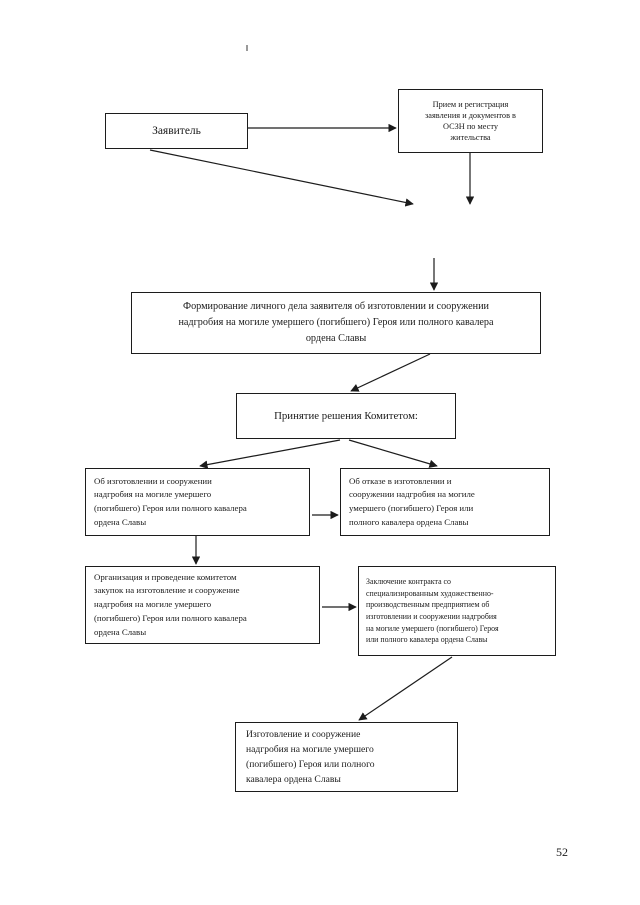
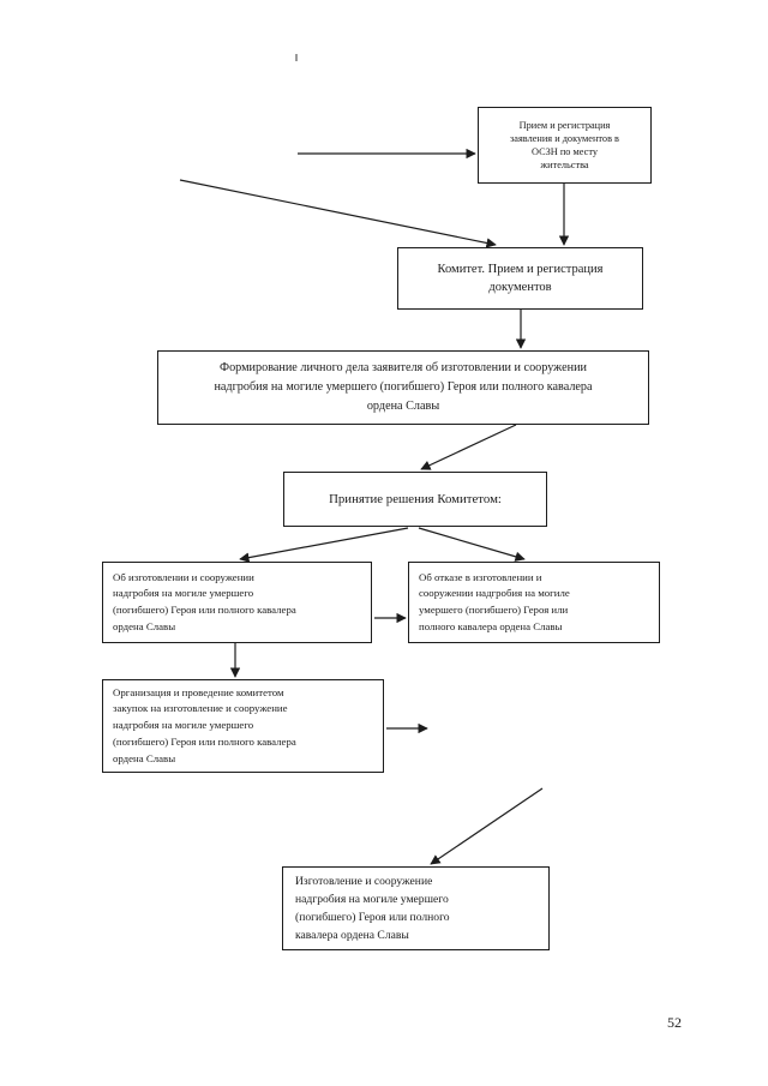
- Заявитель
  Прием и регистрация
  заявления и документов в
  ОСЗН по месту
  жительства
+ Комитет. Прием и регистрация
+ документов
  Формирование личного дела заявителя об изготовлении и сооружении
  надгробия на могиле умершего (погибшего) Героя или полного кавалера
  ордена Славы
  Принятие решения Комитетом:
  Об изготовлении и сооружении
  надгробия на могиле умершего
  (погибшего) Героя или полного кавалера
  ордена Славы
  Об отказе в изготовлении и
  сооружении надгробия на могиле
  умершего (погибшего) Героя или
  полного кавалера ордена Славы
  Организация и проведение комитетом
  закупок на изготовление и сооружение
  надгробия на могиле умершего
  (погибшего) Героя или полного кавалера
  ордена Славы
- Заключение контракта со
- специализированным художественно-
- производственным предприятием об
- изготовлении и сооружении надгробия
- на могиле умершего (погибшего) Героя
- или полного кавалера ордена Славы
  Изготовление и сооружение
  надгробия на могиле умершего
  (погибшего) Героя или полного
  кавалера ордена Славы
  52
